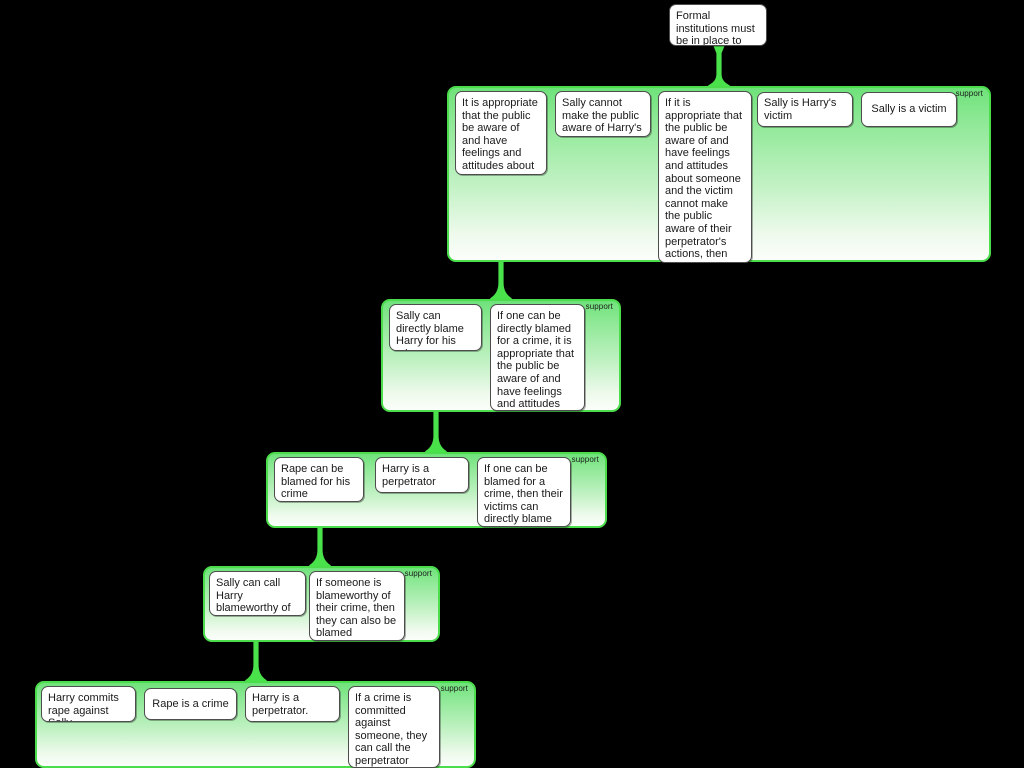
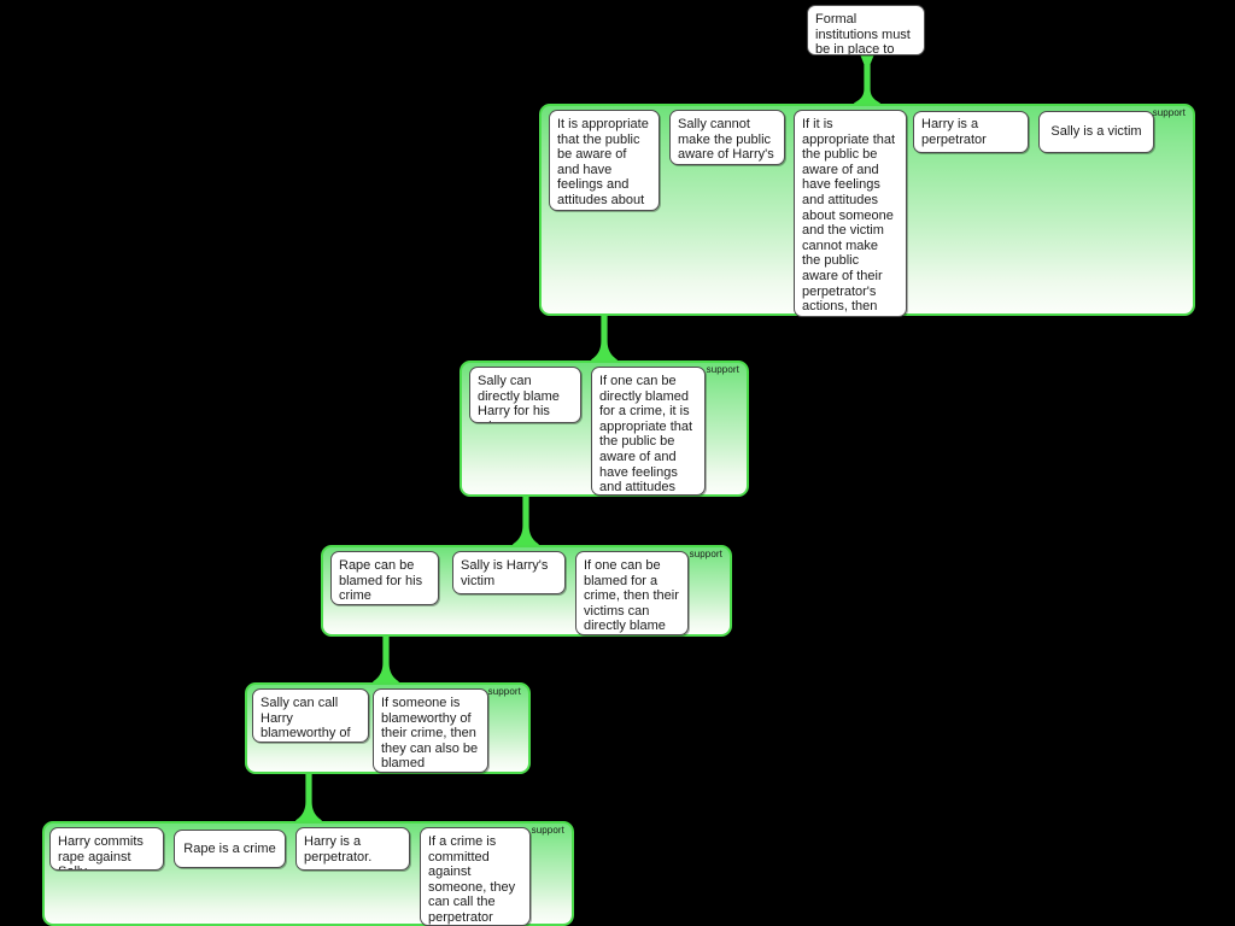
  Formal institutions must be in place to
  support
  It is appropriate that the public be aware of and have feelings and attitudes about
  Sally cannot make the public aware of Harry's
  If it is appropriate that the public be aware of and have feelings and attitudes about someone and the victim cannot make the public aware of their perpetrator's actions, then
- Sally is Harry's victim
+ Harry is a perpetrator
  Sally is a victim
  support
  Sally can directly blame Harry for his
  If one can be directly blamed for a crime, it is appropriate that the public be aware of and have feelings and attitudes
  support
  Rape can be blamed for his crime
- Harry is a perpetrator
+ Sally is Harry's victim
  If one can be blamed for a crime, then their victims can directly blame
  support
  Sally can call Harry blameworthy of
  If someone is blameworthy of their crime, then they can also be blamed
  support
  Harry commits rape against
  Rape is a crime
  Harry is a perpetrator.
  If a crime is committed against someone, they can call the perpetrator
